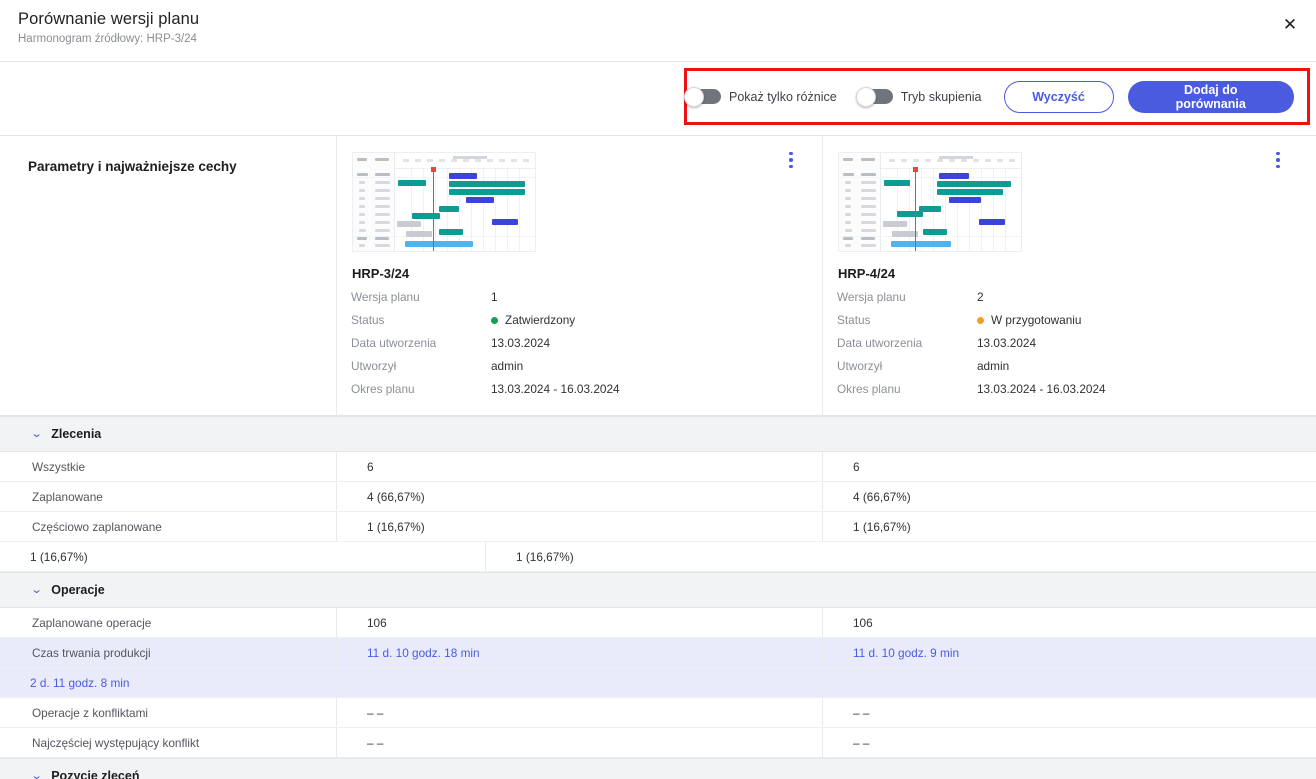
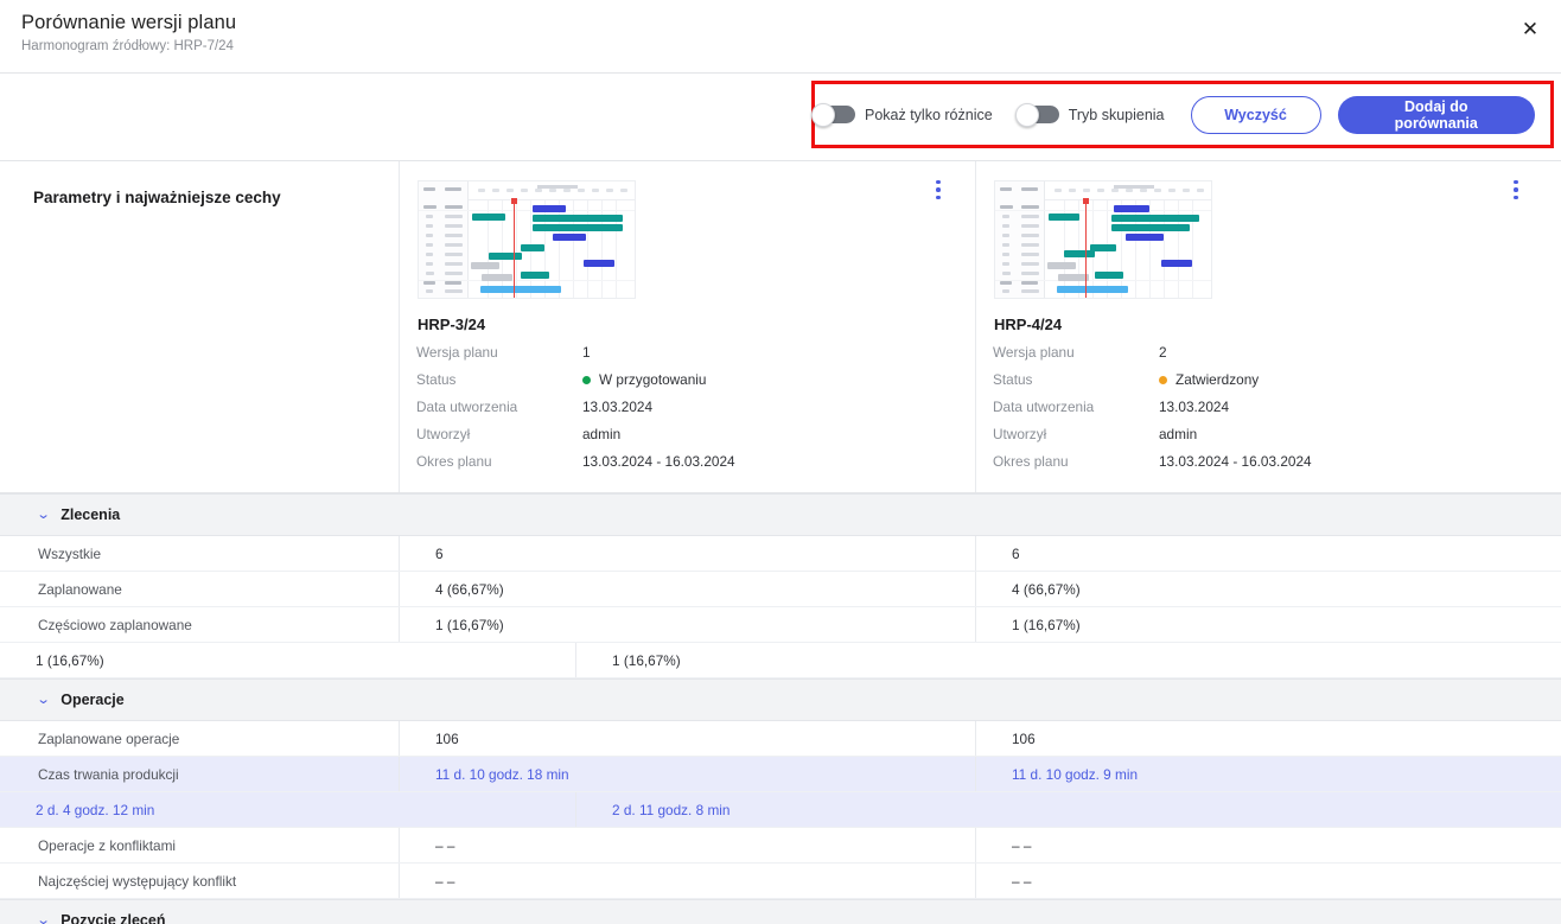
  Porównanie wersji planu
- Harmonogram źródłowy: HRP-3/24
+ Harmonogram źródłowy: HRP-7/24
  ✕
  Pokaż tylko różnice
  Tryb skupienia
  Wyczyść
  Dodaj do porównania
  Parametry i najważniejsze cechy
  HRP-3/24
  Wersja planu
  1
  Status
- Zatwierdzony
+ W przygotowaniu
  Data utworzenia
  13.03.2024
  Utworzył
  admin
  Okres planu
  13.03.2024 - 16.03.2024
  HRP-4/24
  Wersja planu
  2
  Status
- W przygotowaniu
+ Zatwierdzony
  Data utworzenia
  13.03.2024
  Utworzył
  admin
  Okres planu
  13.03.2024 - 16.03.2024
  ⌄
  Zlecenia
  Wszystkie
  6
  6
  Zaplanowane
  4 (66,67%)
  4 (66,67%)
  Częściowo zaplanowane
  1 (16,67%)
  1 (16,67%)
  1 (16,67%)
  1 (16,67%)
  ⌄
  Operacje
  Zaplanowane operacje
  106
  106
  Czas trwania produkcji
  11 d. 10 godz. 18 min
  11 d. 10 godz. 9 min
+ 2 d. 4 godz. 12 min
  2 d. 11 godz. 8 min
  Operacje z konfliktami
  – –
  – –
  Najczęściej występujący konflikt
  – –
  – –
  ⌄
  Pozycje zleceń
